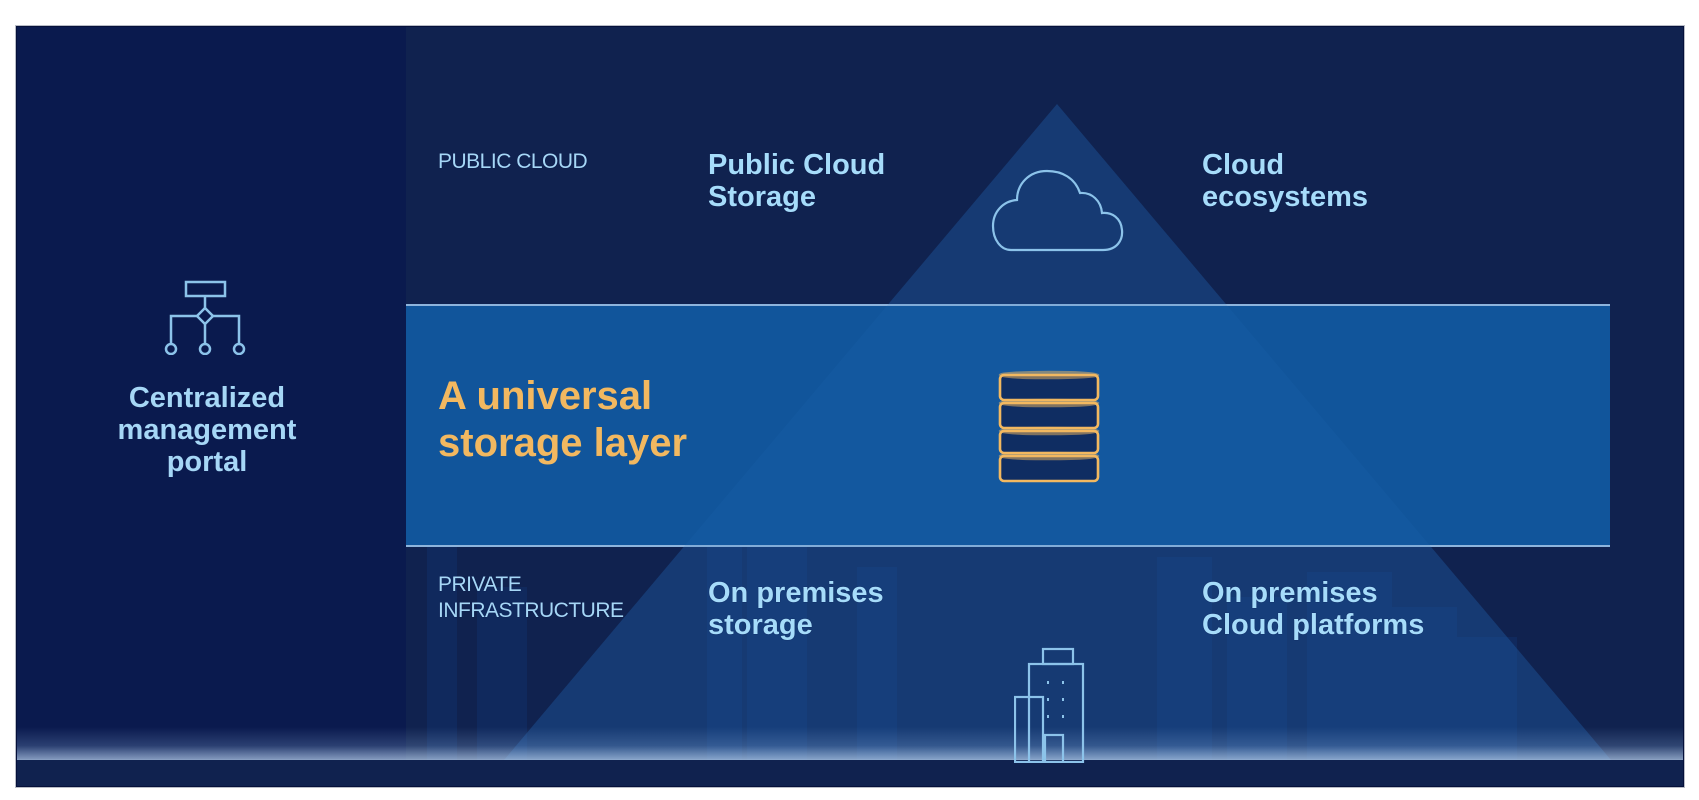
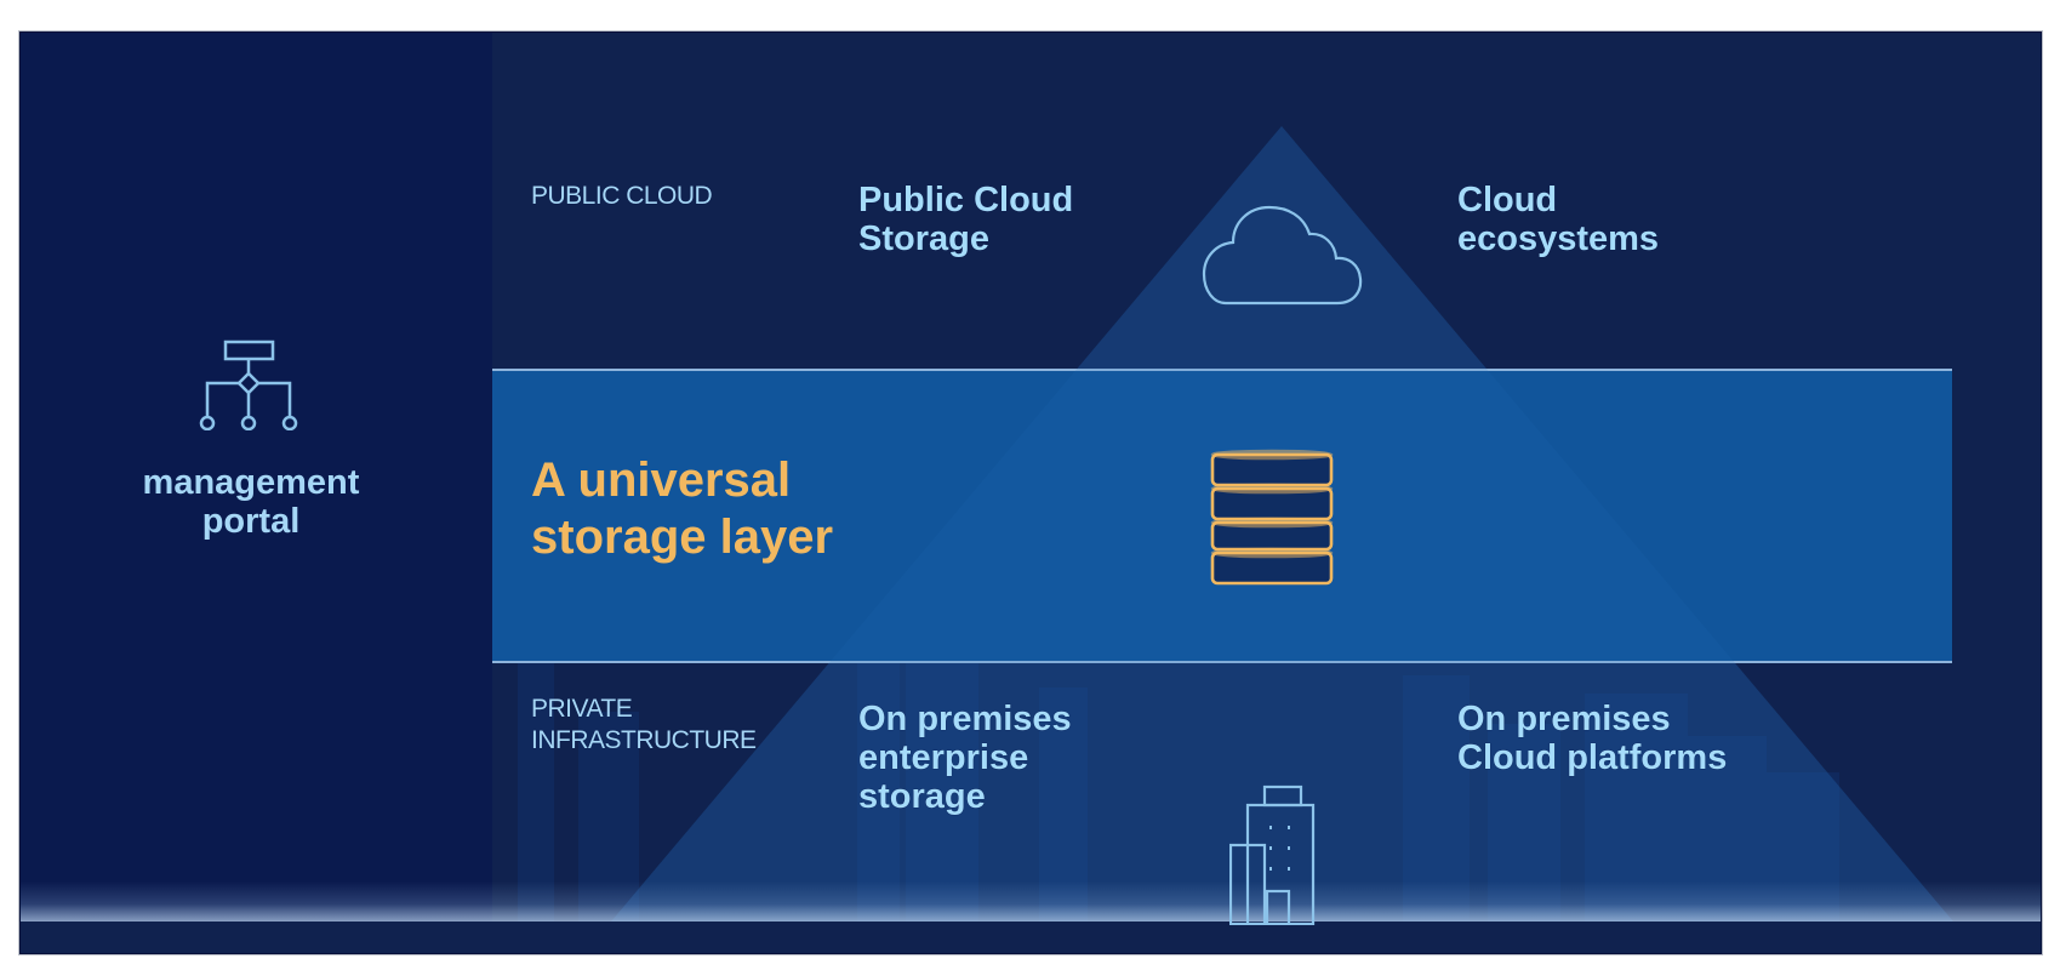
- Centralized
  management
  portal
  PUBLIC CLOUD
  Public Cloud
  Storage
  Cloud
  ecosystems
  A universal
  storage layer
  PRIVATE
  INFRASTRUCTURE
  On premises
+ enterprise
  storage
  On premises
  Cloud platforms
